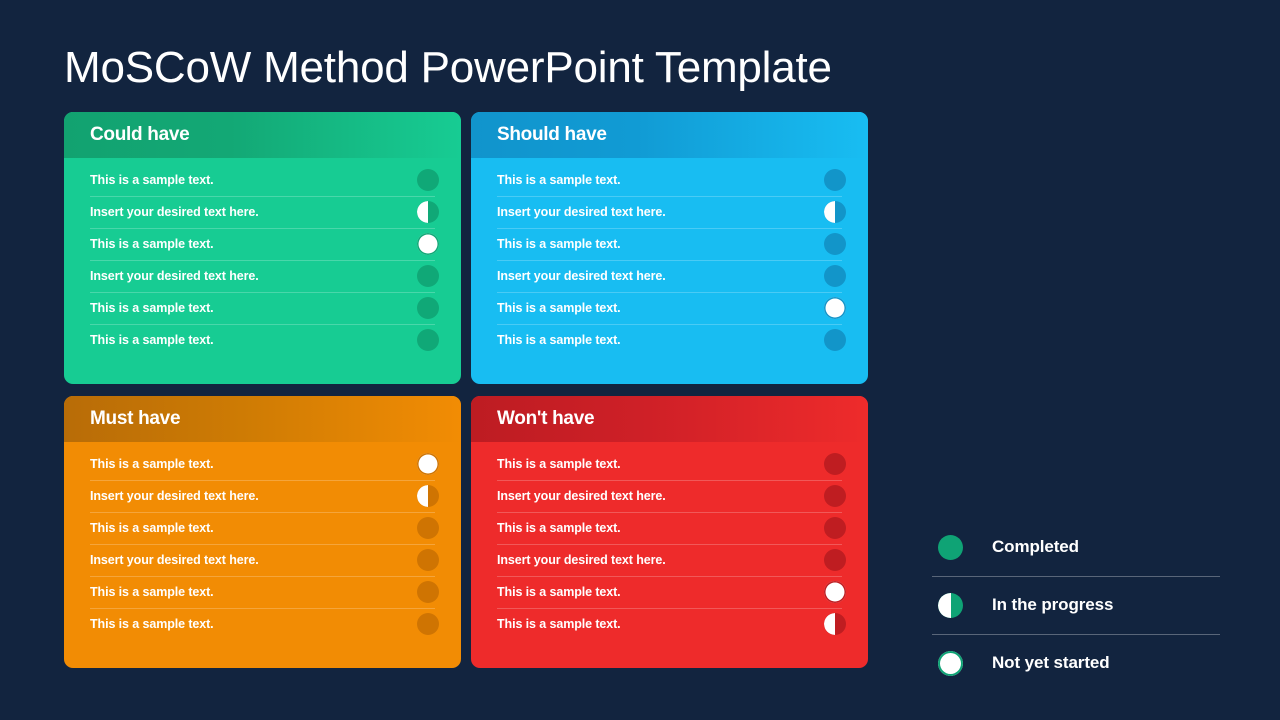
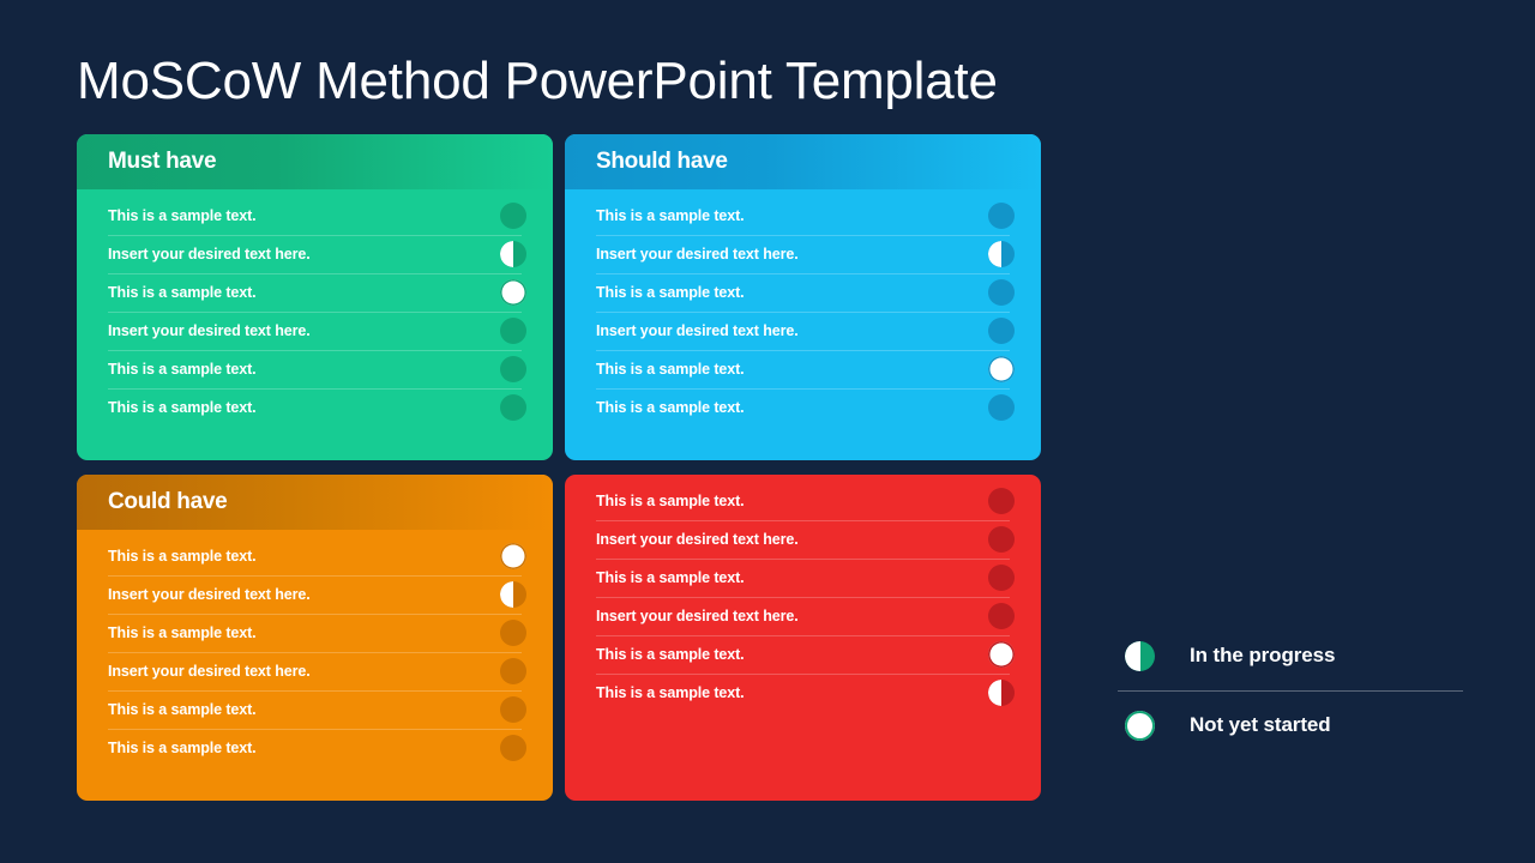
  MoSCoW Method PowerPoint Template
- Could have
+ Must have
  This is a sample text.
  Insert your desired text here.
  This is a sample text.
  Insert your desired text here.
  This is a sample text.
  This is a sample text.
  Should have
  This is a sample text.
  Insert your desired text here.
  This is a sample text.
  Insert your desired text here.
  This is a sample text.
  This is a sample text.
- Must have
+ Could have
  This is a sample text.
  Insert your desired text here.
  This is a sample text.
  Insert your desired text here.
  This is a sample text.
  This is a sample text.
- Won't have
  This is a sample text.
  Insert your desired text here.
  This is a sample text.
  Insert your desired text here.
  This is a sample text.
  This is a sample text.
- Completed
  In the progress
  Not yet started
